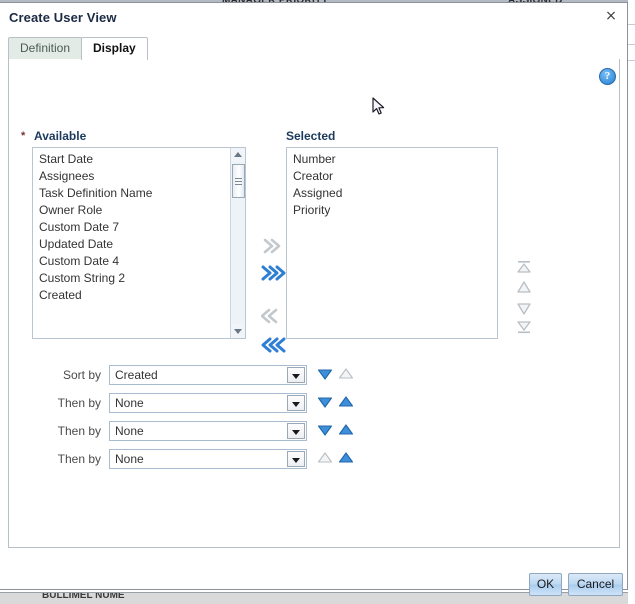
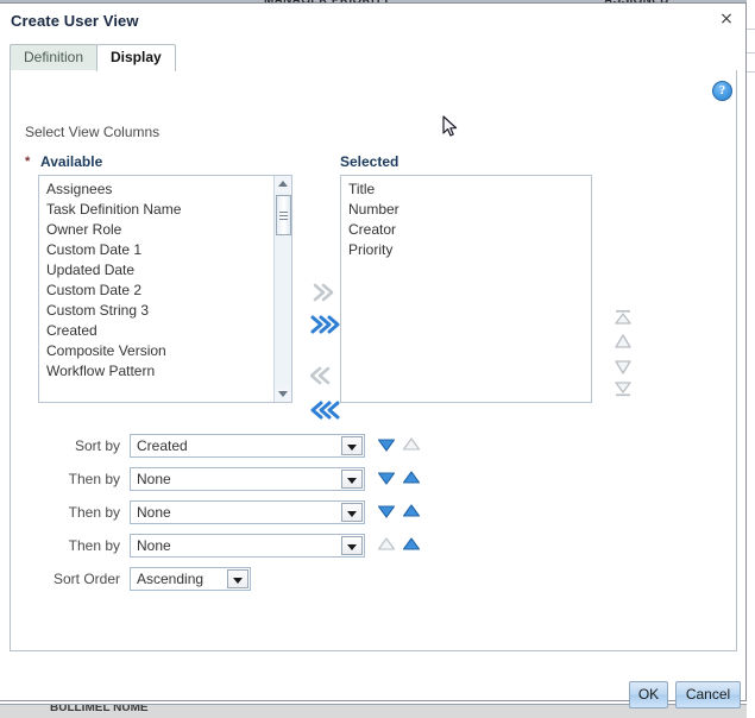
  MANAGER PRIORITY
  ASSIGNED
  BULLIMEL NUME
  Create User View
  ×
  Definition
  Display
  ?
+ Select View Columns
  *
  Available
  Selected
- Start Date
  Assignees
  Task Definition Name
  Owner Role
- Custom Date 7
+ Custom Date 1
  Updated Date
- Custom Date 4
+ Custom Date 2
- Custom String 2
+ Custom String 3
  Created
+ Composite Version
+ Workflow Pattern
+ Title
  Number
  Creator
- Assigned
  Priority
  Sort by
  Created
  Then by
  None
  Then by
  None
  Then by
  None
+ Sort Order
+ Ascending
  OK
  Cancel
